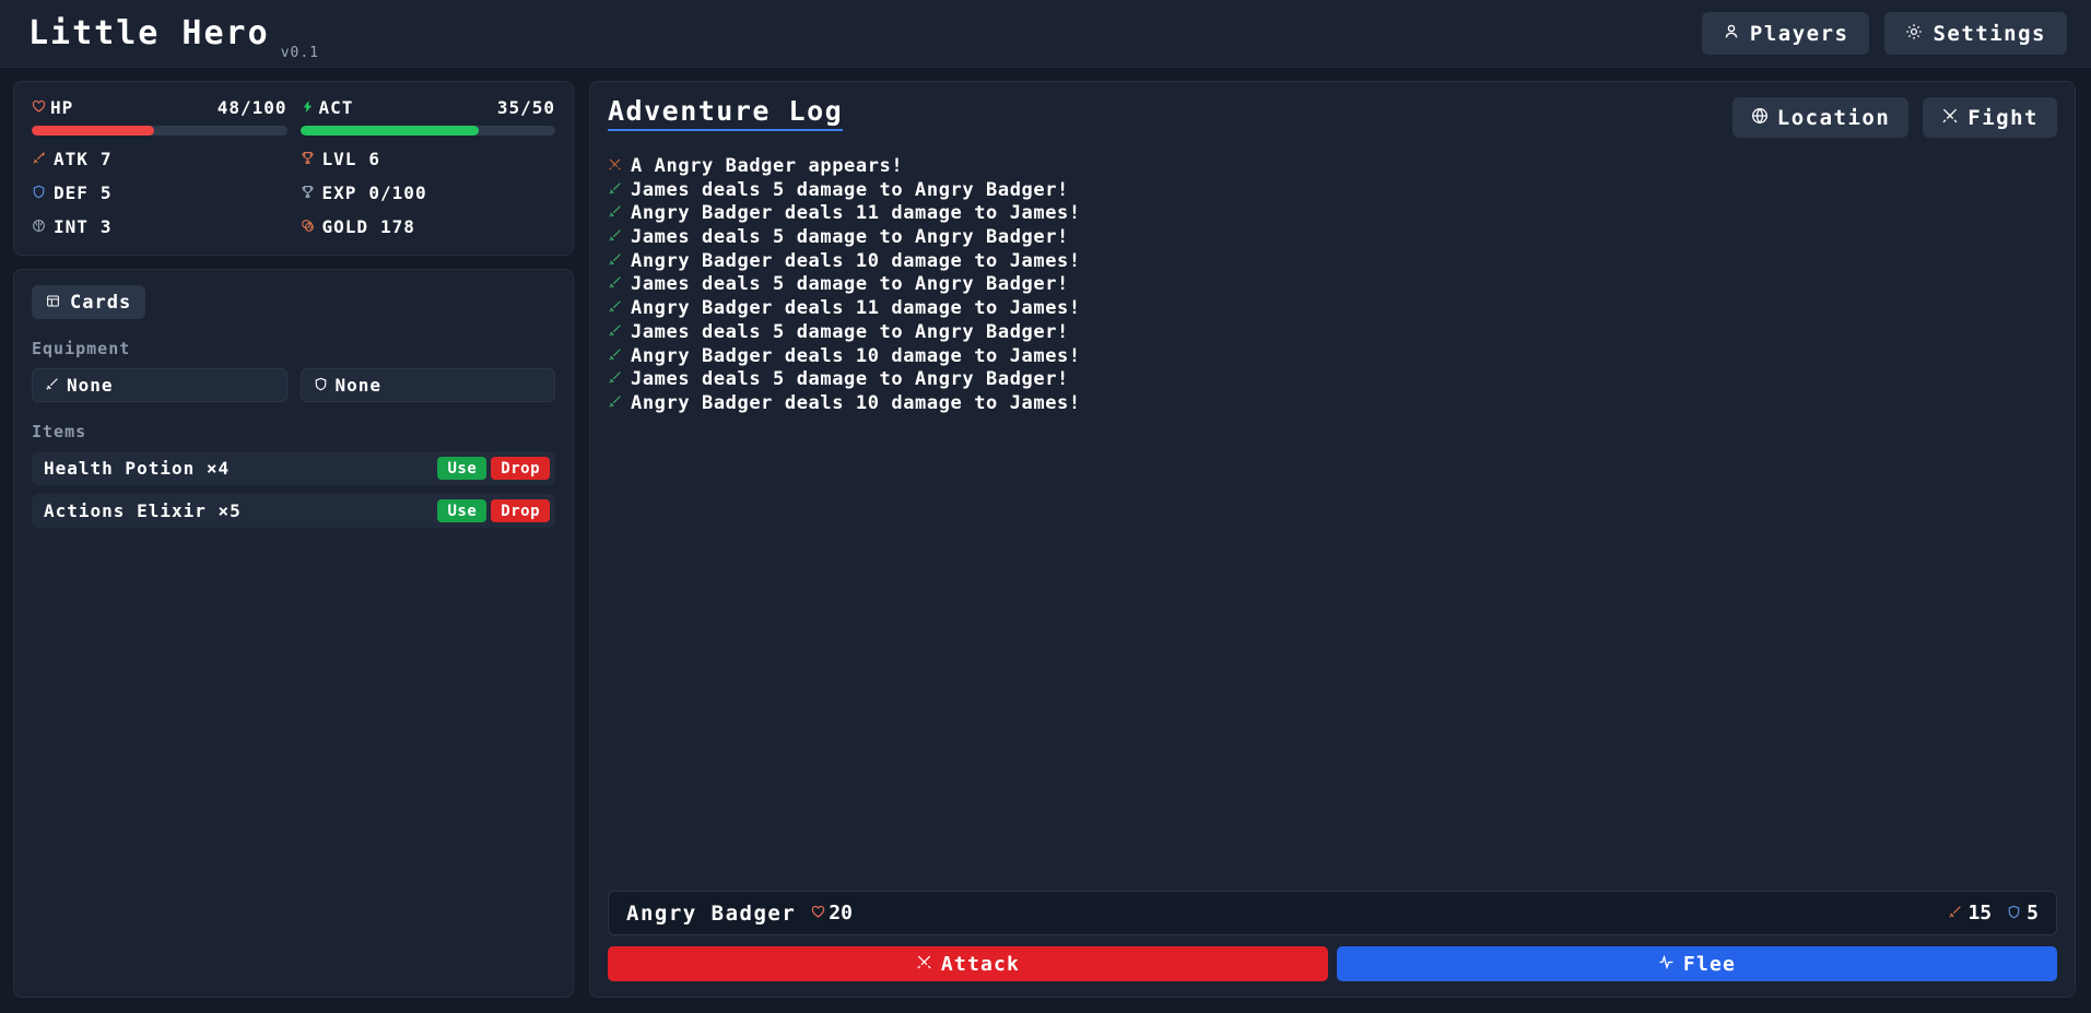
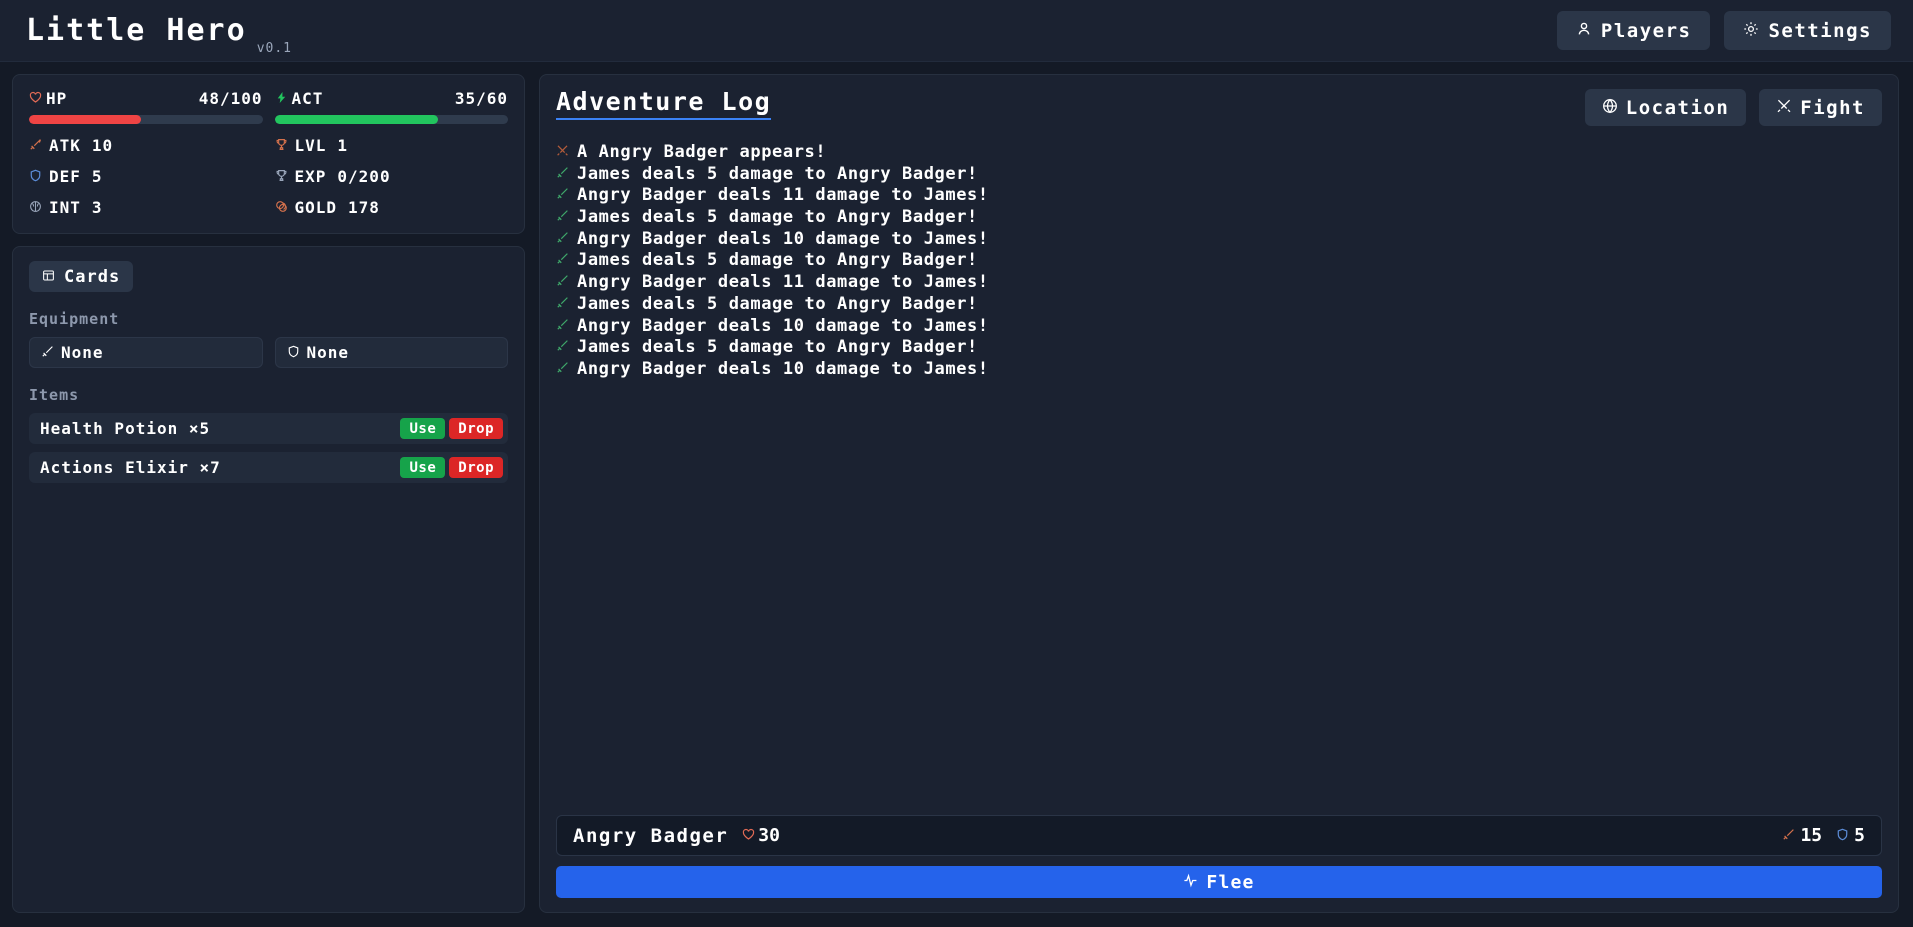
  Little Hero
  v0.1
  Players
  Settings
  HP
  48/100
  ACT
- 35/50
+ 35/60
  ATK
- 7
+ 10
  LVL
- 6
+ 1
  DEF
  5
  EXP
- 0/100
+ 0/200
  INT
  3
  GOLD
  178
  Cards
  Equipment
  None
  None
  Items
- Health Potion ×4
+ Health Potion ×5
  Use
  Drop
- Actions Elixir ×5
+ Actions Elixir ×7
  Use
  Drop
  Adventure Log
  Location
  Fight
  A Angry Badger appears!
  James deals 5 damage to Angry Badger!
  Angry Badger deals 11 damage to James!
  James deals 5 damage to Angry Badger!
  Angry Badger deals 10 damage to James!
  James deals 5 damage to Angry Badger!
  Angry Badger deals 11 damage to James!
  James deals 5 damage to Angry Badger!
  Angry Badger deals 10 damage to James!
  James deals 5 damage to Angry Badger!
  Angry Badger deals 10 damage to James!
  Angry Badger
- 20
+ 30
  15
  5
- Attack
  Flee
